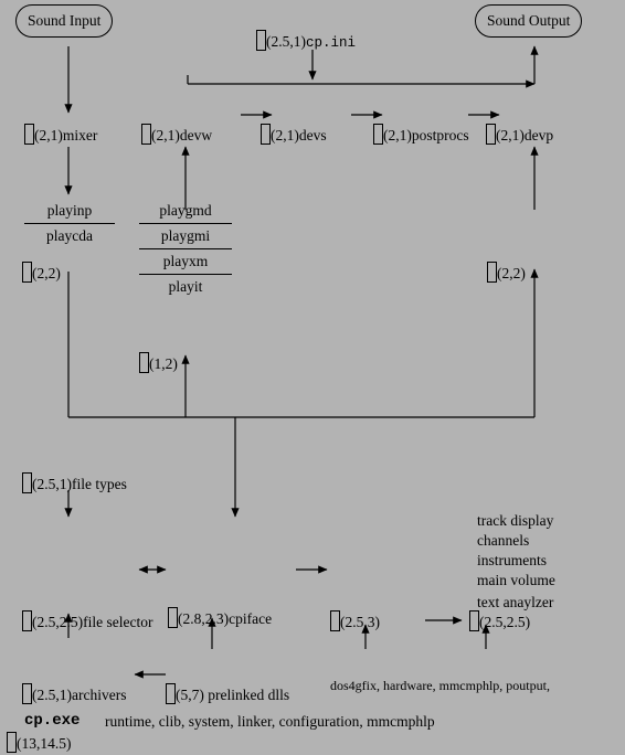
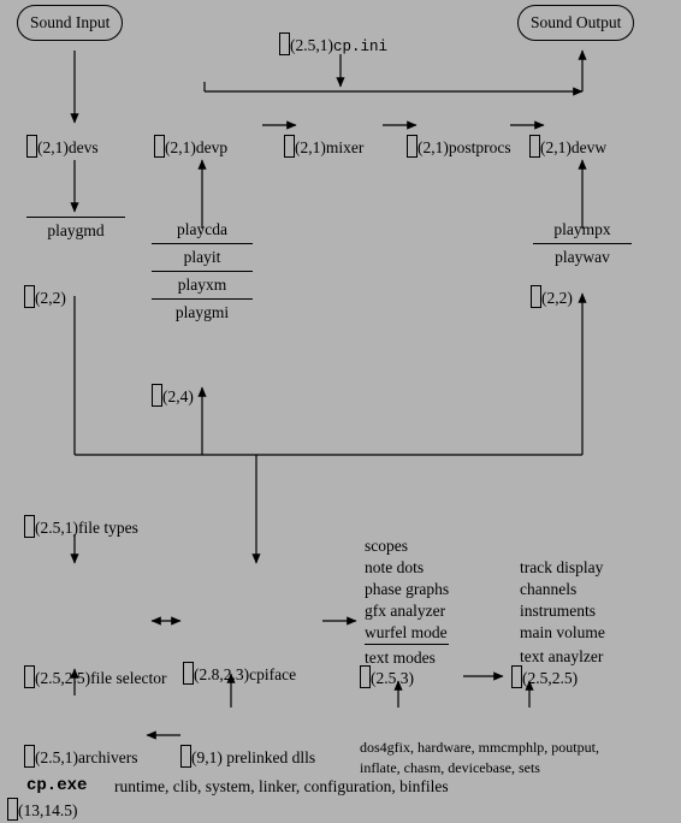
  Sound Input
  Sound Output
  (2.5,1)cp.ini
- (2,1)mixer
+ (2,1)devs
- (2,1)devw
+ (2,1)devp
- (2,1)devs
+ (2,1)mixer
  (2,1)postprocs
- (2,1)devp
+ (2,1)devw
- playinp
- playcda
+ playgmd
  (2,2)
- playgmd
+ playcda
- playgmi
+ playit
  playxm
- playit
+ playgmi
- (1,2)
+ (2,4)
+ plaympx
+ playwav
  (2,2)
  (2.5,1)file types
+ scopes
+ note dots
+ phase graphs
+ gfx analyzer
+ wurfel mode
+ text modes
  (2.5,3)
  track display
  channels
  instruments
  main volume
  text anaylzer
  (2.5,2.5)
  (2.5,2.5)file selector
  (2.8,2.3)cpiface
  (2.5,1)archivers
- (5,7) prelinked dlls
+ (9,1) prelinked dlls
  dos4gfix, hardware, mmcmphlp, poutput,
+ inflate, chasm, devicebase, sets
  cp.exe
- runtime, clib, system, linker, configuration, mmcmphlp
+ runtime, clib, system, linker, configuration, binfiles
  (13,14.5)
